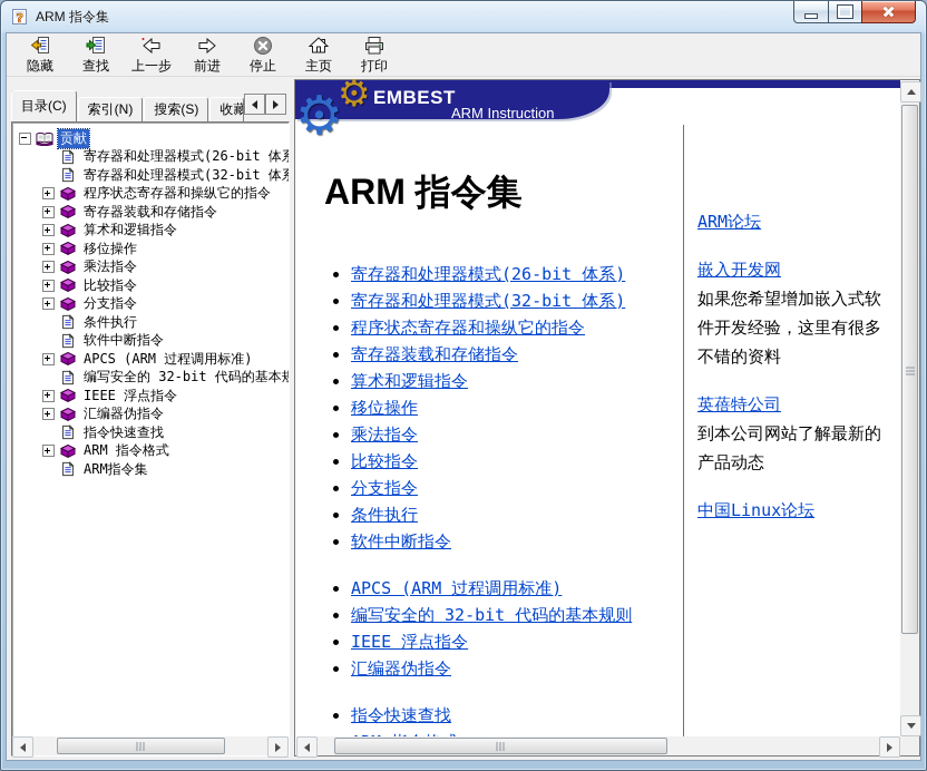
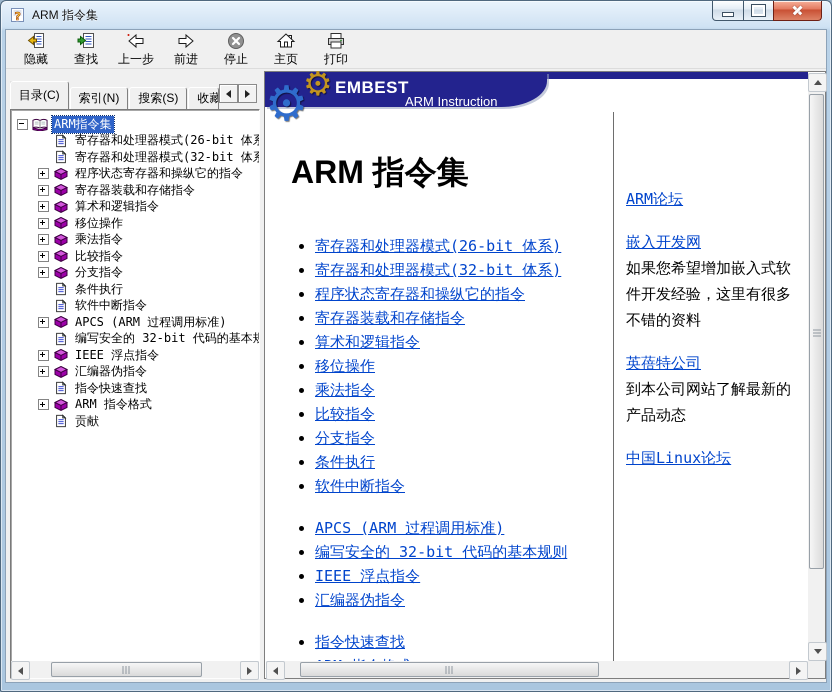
  ARM 指令集
  隐藏
  查找
  上一步
  前进
  停止
  主页
  打印
  目录(C)
  索引(N)
  搜索(S)
  收藏
- 贡献
+ ARM指令集
  寄存器和处理器模式(26-bit 体系
  寄存器和处理器模式(32-bit 体系
  程序状态寄存器和操纵它的指令
  寄存器装载和存储指令
  算术和逻辑指令
  移位操作
  乘法指令
  比较指令
  分支指令
  条件执行
  软件中断指令
  APCS (ARM 过程调用标准)
  编写安全的 32-bit 代码的基本规
  IEEE 浮点指令
  汇编器伪指令
  指令快速查找
  ARM 指令格式
- ARM指令集
+ 贡献
  ⚙
  ⚙
  EMBEST
  ARM Instruction
  ARM 指令集
  寄存器和处理器模式(26-bit 体系)
  寄存器和处理器模式(32-bit 体系)
  程序状态寄存器和操纵它的指令
  寄存器装载和存储指令
  算术和逻辑指令
  移位操作
  乘法指令
  比较指令
  分支指令
  条件执行
  软件中断指令
  APCS (ARM 过程调用标准)
  编写安全的 32-bit 代码的基本规则
  IEEE 浮点指令
  汇编器伪指令
  指令快速查找
  ARM论坛
  嵌入开发网
  如果您希望增加嵌入式软件开发经验，这里有很多不错的资料
  英蓓特公司
  到本公司网站了解最新的产品动态
  中国Linux论坛
